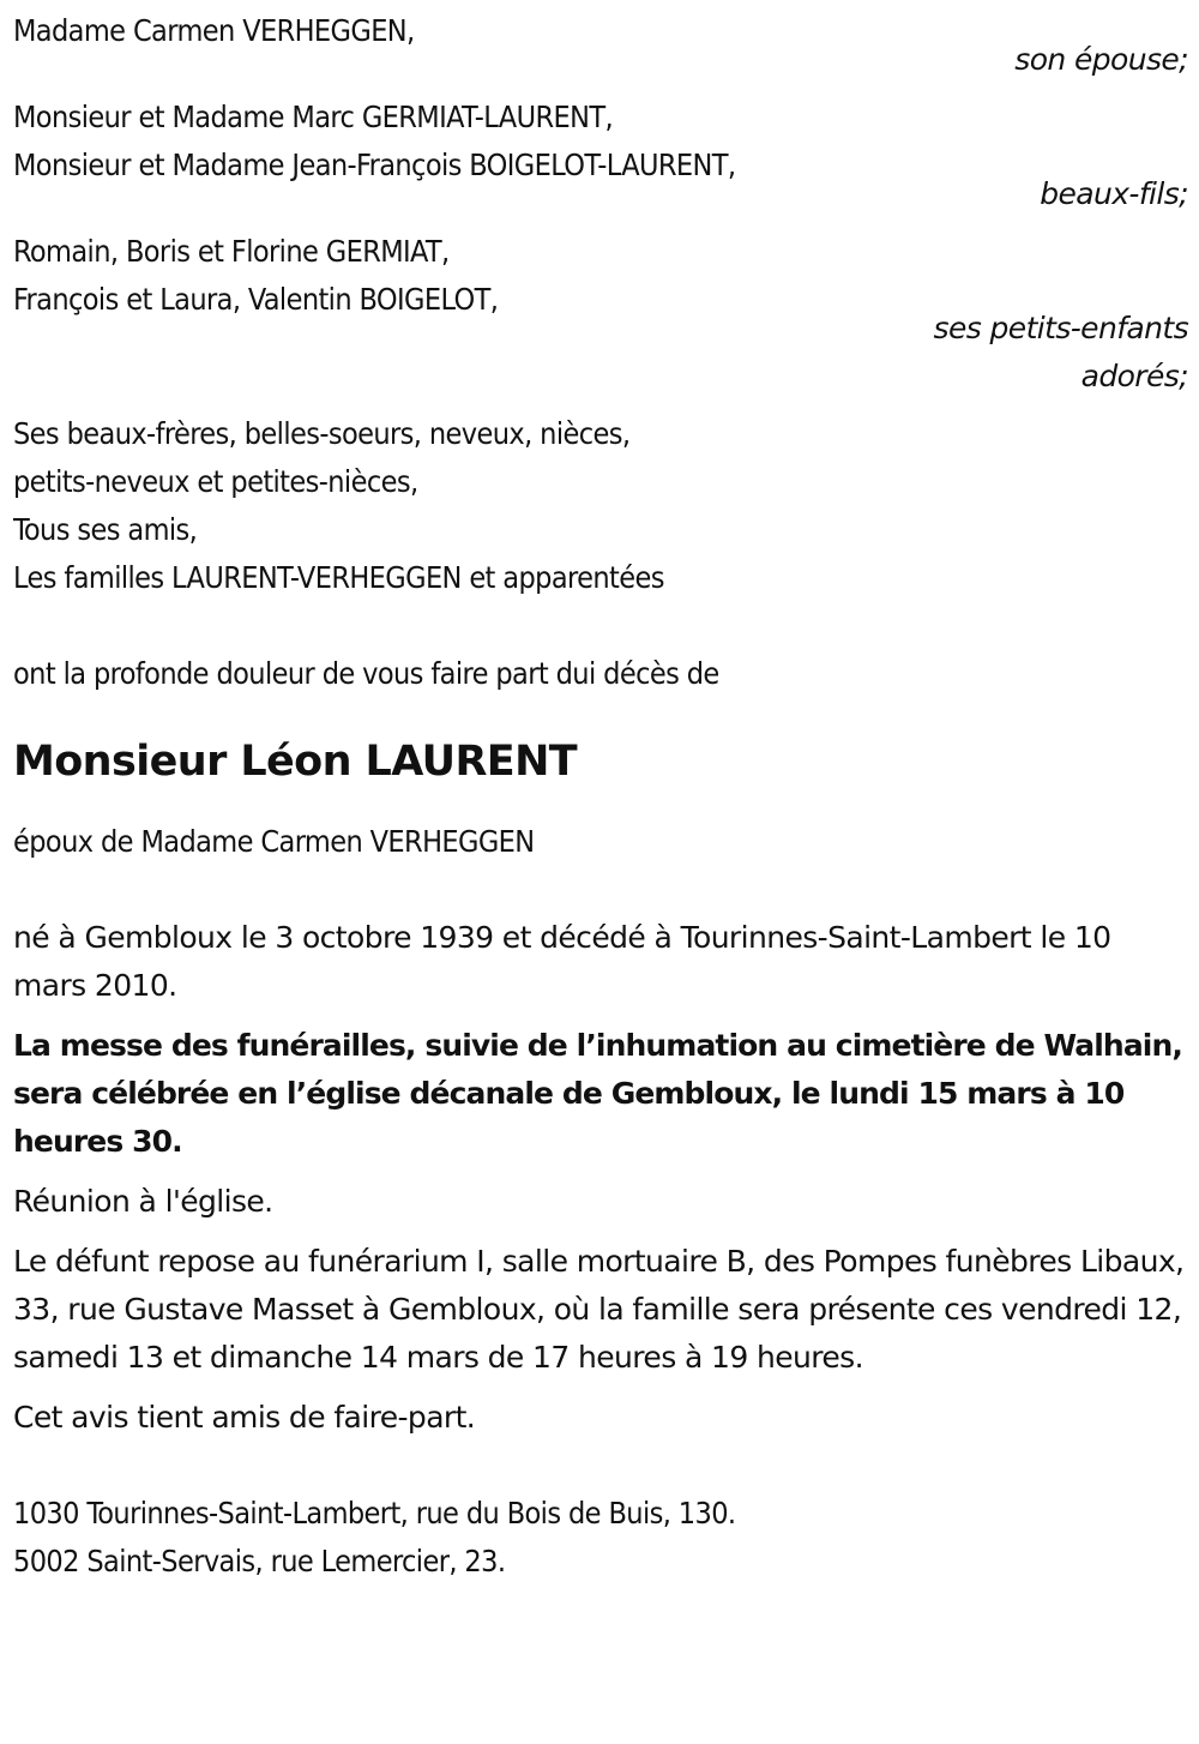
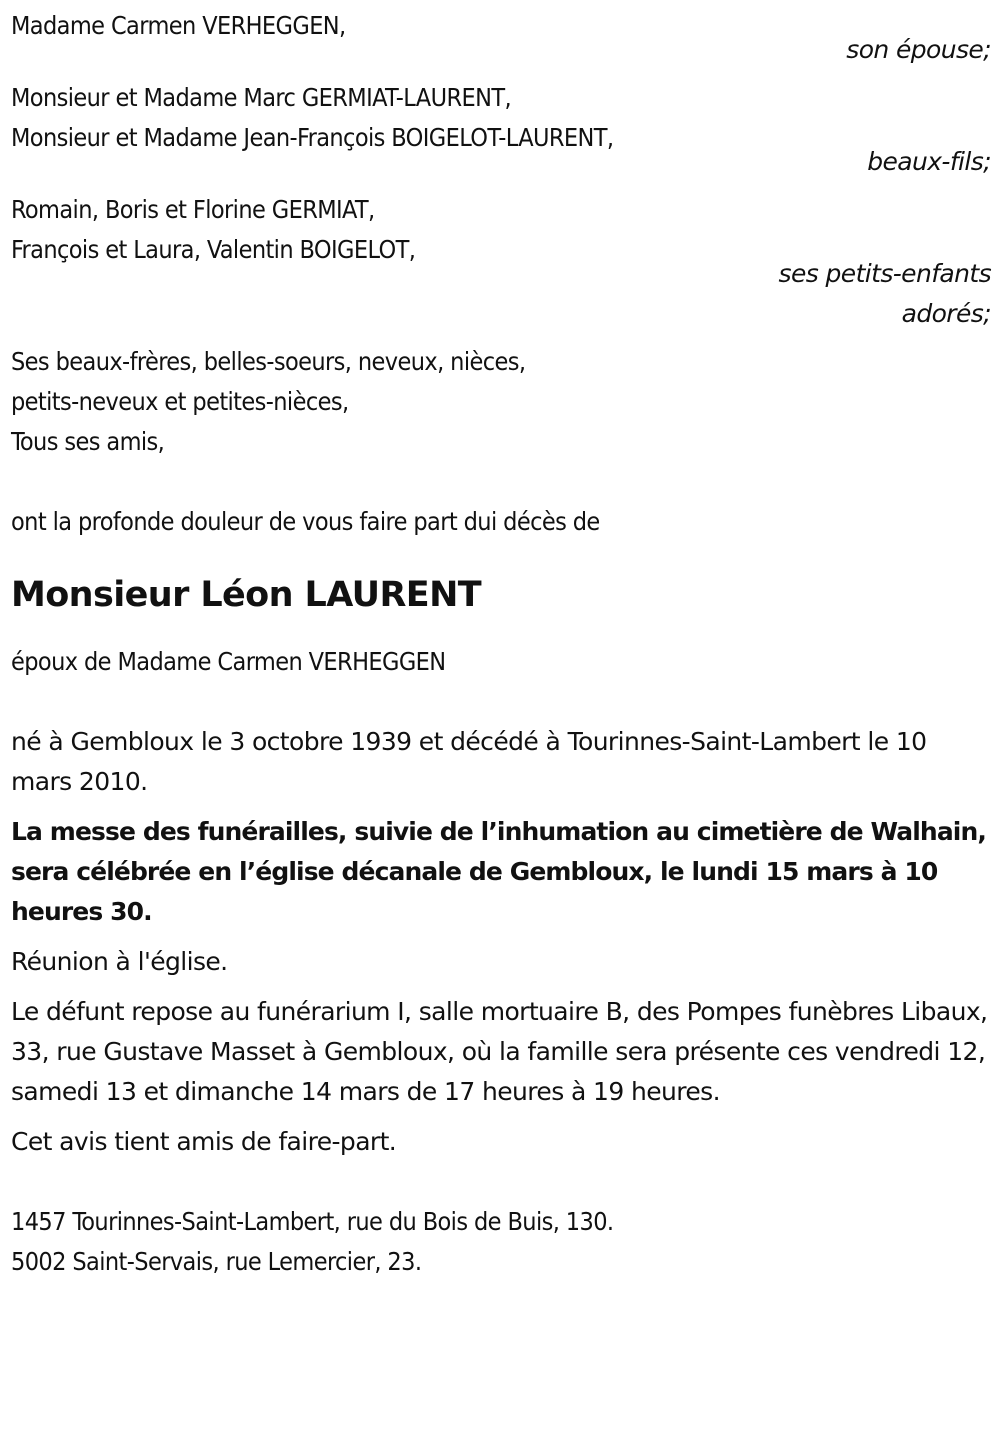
  Madame Carmen VERHEGGEN,
  son épouse;
  Monsieur et Madame Marc GERMIAT-LAURENT,
  Monsieur et Madame Jean-François BOIGELOT-LAURENT,
  beaux-fils;
  Romain, Boris et Florine GERMIAT,
  François et Laura, Valentin BOIGELOT,
  ses petits-enfants
  adorés;
  Ses beaux-frères, belles-soeurs, neveux, nièces,
  petits-neveux et petites-nièces,
  Tous ses amis,
- Les familles LAURENT-VERHEGGEN et apparentées
  ont la profonde douleur de vous faire part dui décès de
  Monsieur Léon LAURENT
  époux de Madame Carmen VERHEGGEN
  né à Gembloux le 3 octobre 1939 et décédé à Tourinnes-Saint-Lambert le 10 mars 2010.
  La messe des funérailles, suivie de l’inhumation au cimetière de Walhain, sera célébrée en l’église décanale de Gembloux, le lundi 15 mars à 10 heures 30.
  Réunion à l'église.
  Le défunt repose au funérarium I, salle mortuaire B, des Pompes funèbres Libaux, 33, rue Gustave Masset à Gembloux, où la famille sera présente ces vendredi 12, samedi 13 et dimanche 14 mars de 17 heures à 19 heures.
  Cet avis tient amis de faire-part.
- 1030 Tourinnes-Saint-Lambert, rue du Bois de Buis, 130.
+ 1457 Tourinnes-Saint-Lambert, rue du Bois de Buis, 130.
  5002 Saint-Servais, rue Lemercier, 23.
